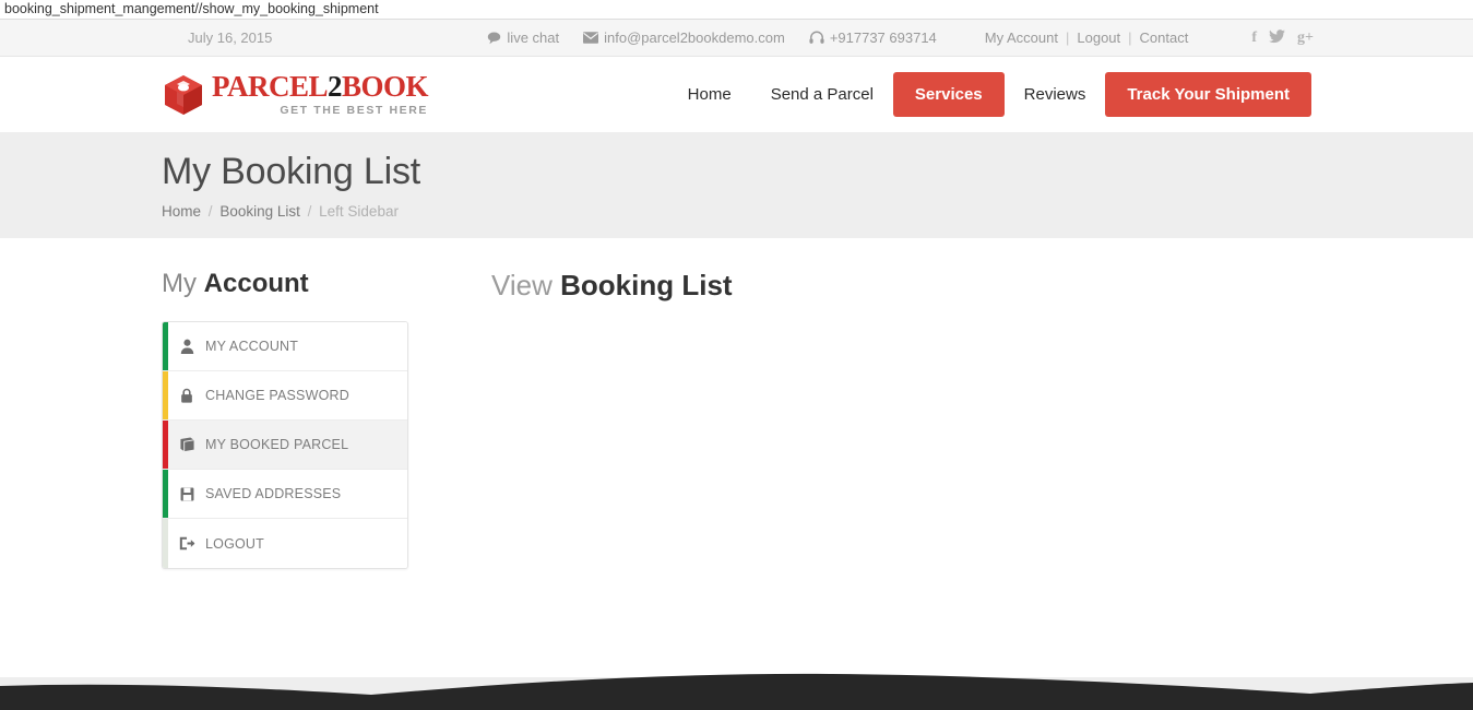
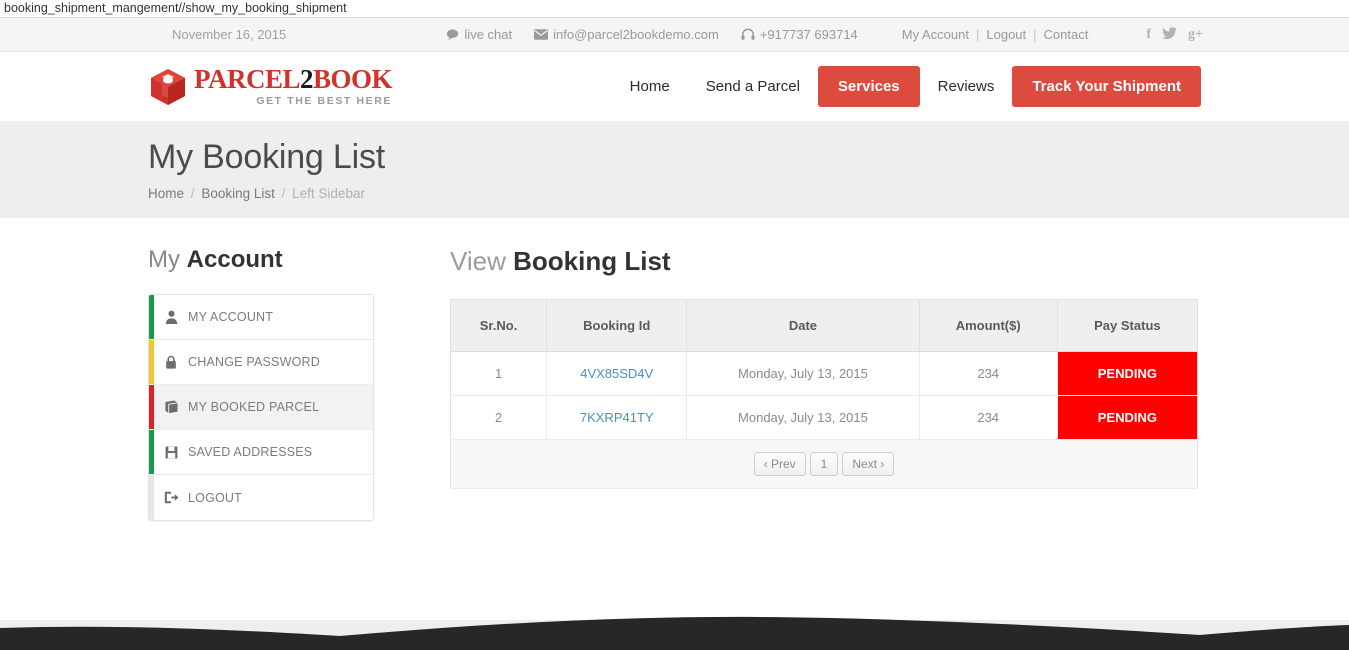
  booking_shipment_mangement//show_my_booking_shipment
- July 16, 2015
+ November 16, 2015
  live chat
  info@parcel2bookdemo.com
  +917737 693714
  My Account
  |
  Logout
  |
  Contact
  f
  g+
  PARCEL2BOOK
  GET THE BEST HERE
  Home
  Send a Parcel
  Services
  Reviews
  Track Your Shipment
  My Booking List
  Home / Booking List / Left Sidebar
  My Account
  MY ACCOUNT
  CHANGE PASSWORD
  MY BOOKED PARCEL
  SAVED ADDRESSES
  LOGOUT
  View Booking List
+ Sr.No.	Booking Id	Date	Amount($)	Pay Status
+ 1	4VX85SD4V	Monday, July 13, 2015	234	PENDING
+ 2	7KXRP41TY	Monday, July 13, 2015	234	PENDING
+ ‹ Prev 1 Next ›
